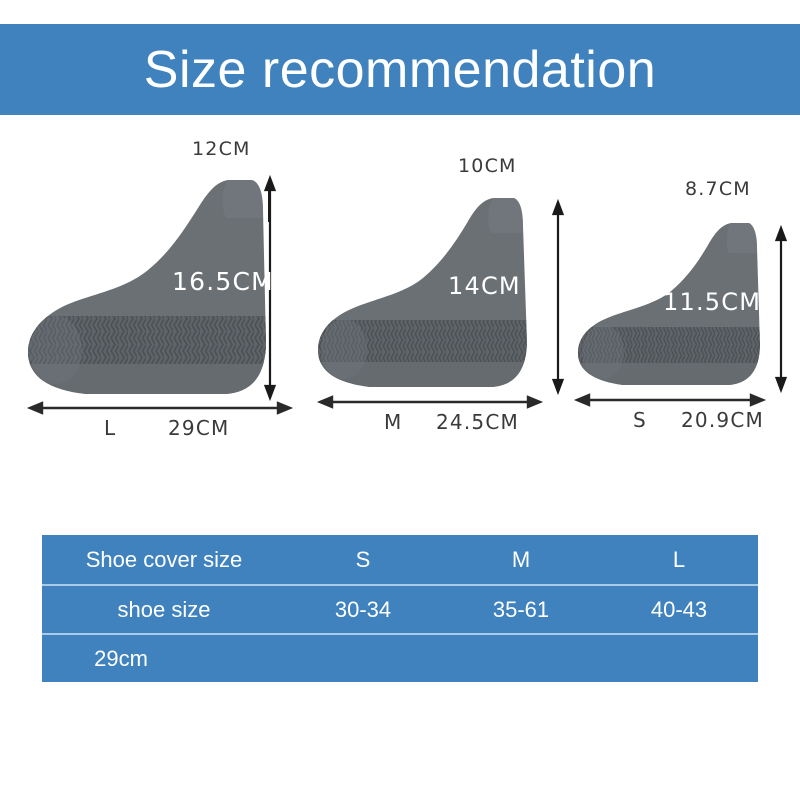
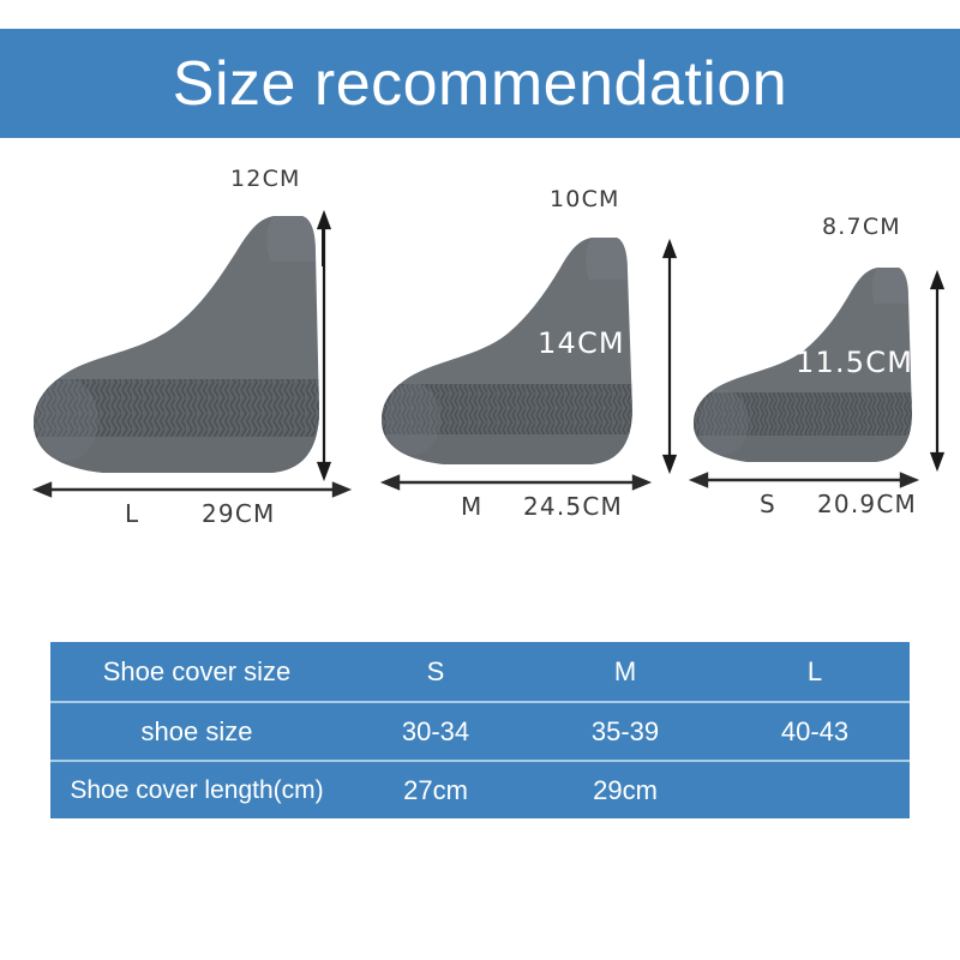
  Size recommendation
  12CM
- 16.5CM
  L
  29CM
  10CM
  14CM
  M
  24.5CM
  8.7CM
  11.5CM
  S
  20.9CM
  Shoe cover size
  S
  M
  L
  shoe size
  30-34
- 35-61
+ 35-39
  40-43
+ Shoe cover length(cm)
+ 27cm
  29cm
